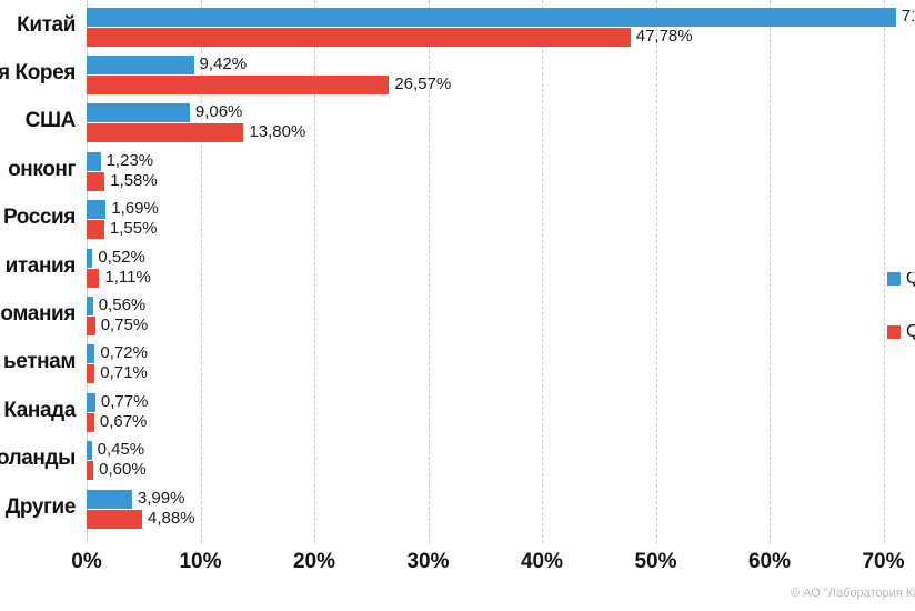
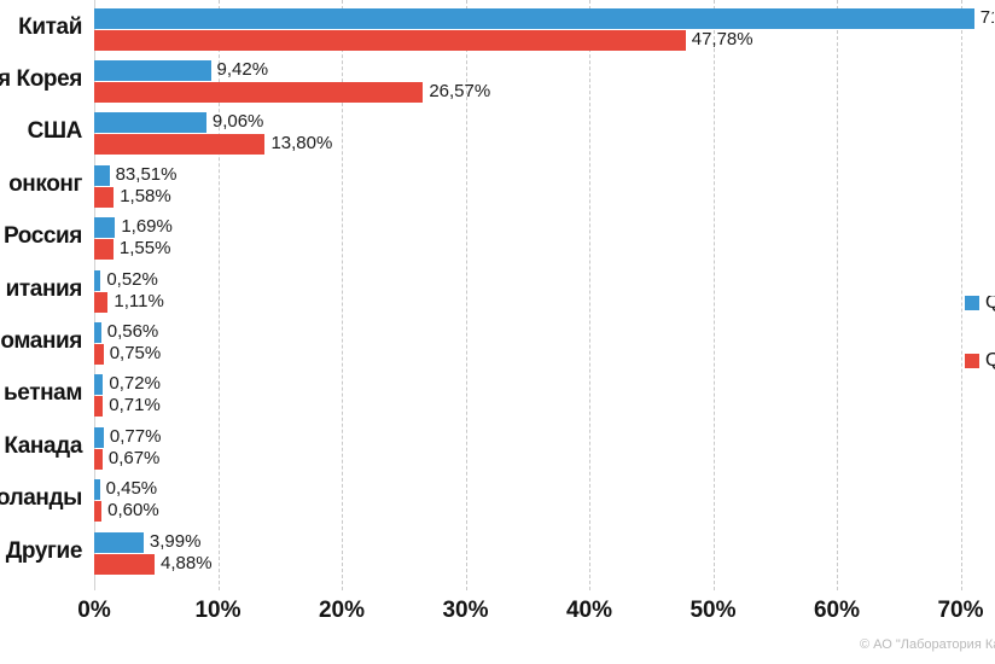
  Китай
  я Корея
  США
  онконг
  Россия
  итания
  омания
  ьетнам
  Канада
  оланды
  Другие
  47,78%
  9,42%
  26,57%
  9,06%
  13,80%
- 1,23%
+ 83,51%
  1,58%
  1,69%
  1,55%
  0,52%
  1,11%
  0,56%
  0,75%
  0,72%
  0,71%
  0,77%
  0,67%
  0,45%
  0,60%
  3,99%
  4,88%
  0%
  10%
  20%
  30%
  40%
  50%
  60%
  70%
  Q
  Q
  © АО "Лаборатория К
